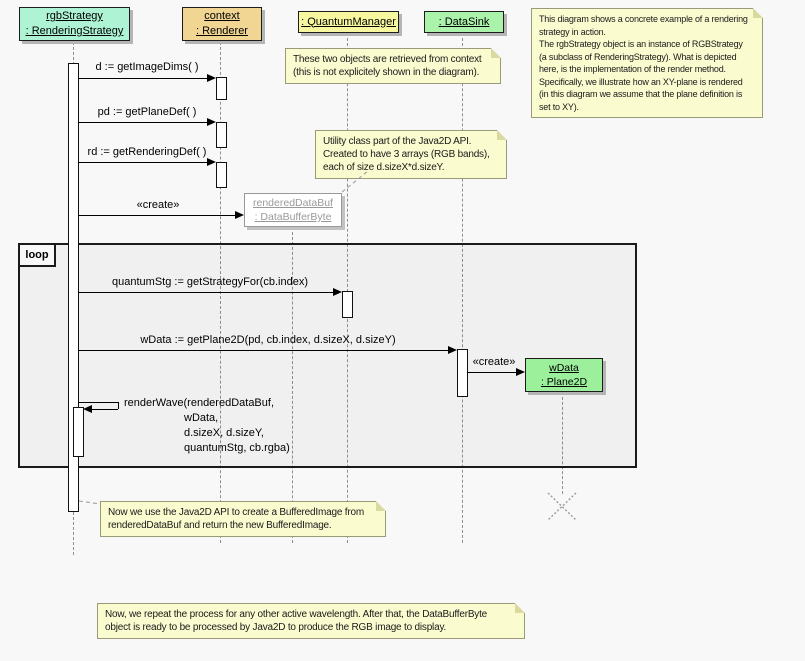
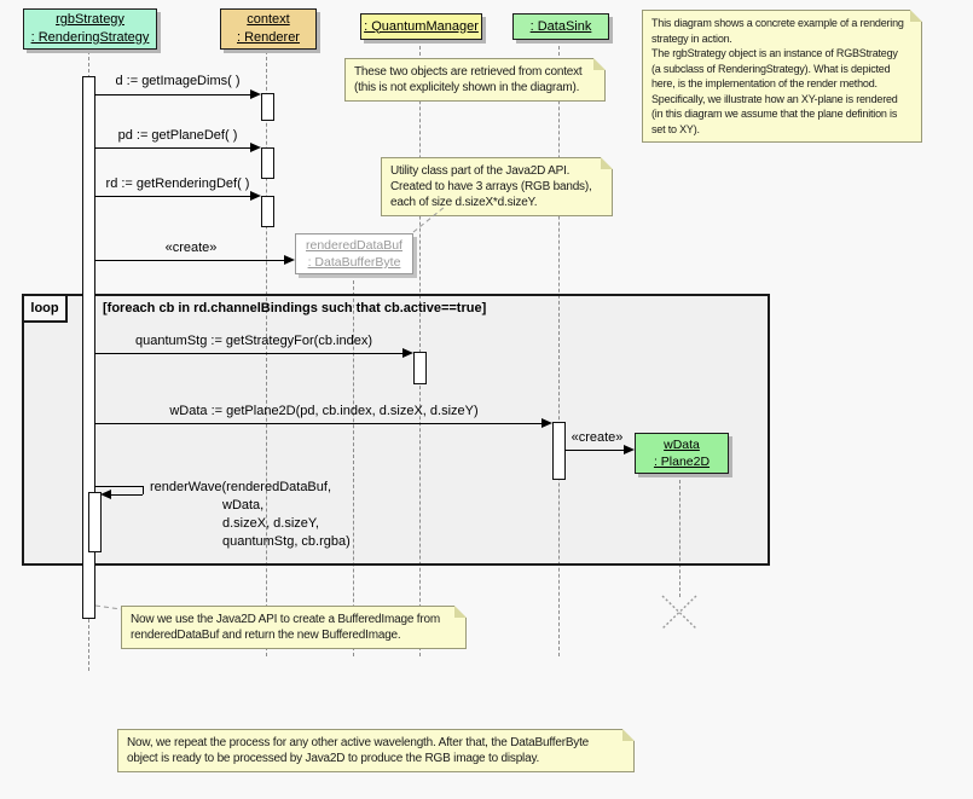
  loop
+ [foreach cb in rd.channelBindings such that cb.active==true]
  d := getImageDims( )
  pd := getPlaneDef( )
  rd := getRenderingDef( )
  «create»
  renderedDataBuf
  : DataBufferByte
  quantumStg := getStrategyFor(cb.index)
  wData := getPlane2D(pd, cb.index, d.sizeX, d.sizeY)
  «create»
  wData
  : Plane2D
  renderWave(renderedDataBuf,
  wData,
  d.sizeX, d.sizeY,
  quantumStg, cb.rgba)
  rgbStrategy
  : RenderingStrategy
  context
  : Renderer
  : QuantumManager
  : DataSink
  This diagram shows a concrete example of a rendering
  strategy in action.
  The rgbStrategy object is an instance of RGBStrategy
  (a subclass of RenderingStrategy). What is depicted
  here, is the implementation of the render method.
  Specifically, we illustrate how an XY-plane is rendered
  (in this diagram we assume that the plane definition is
  set to XY).
  These two objects are retrieved from context
  (this is not explicitely shown in the diagram).
  Utility class part of the Java2D API.
  Created to have 3 arrays (RGB bands),
  each of size d.sizeX*d.sizeY.
  Now we use the Java2D API to create a BufferedImage from
  renderedDataBuf and return the new BufferedImage.
  Now, we repeat the process for any other active wavelength. After that, the DataBufferByte
  object is ready to be processed by Java2D to produce the RGB image to display.
